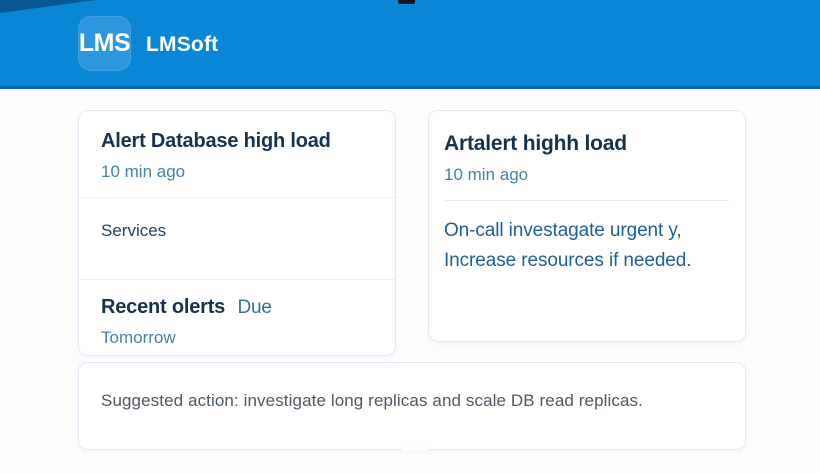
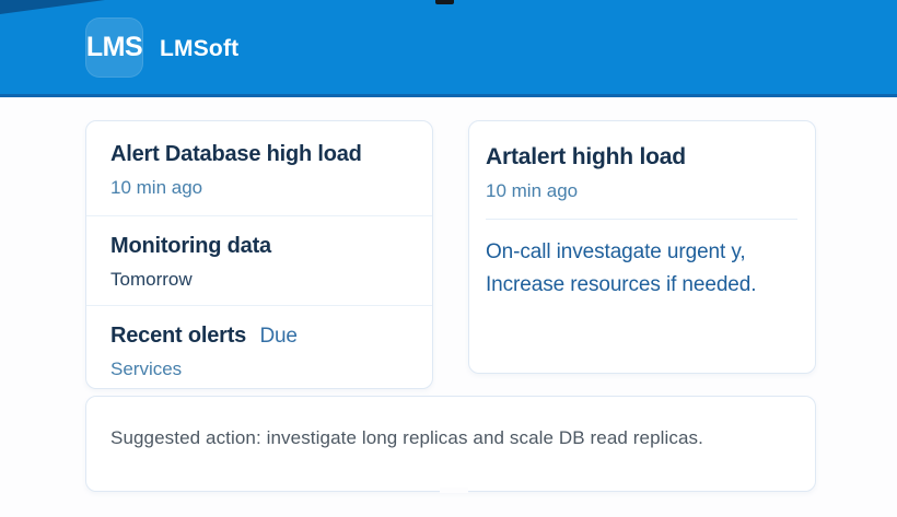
  LMS
  LMSoft
  Alert Database high load
  10 min ago
+ Monitoring data
- Services
+ Tomorrow
  Recent olerts Due
- Tomorrow
+ Services
  Artalert highh load
  10 min ago
  On-call investagate urgent y,
  Increase resources if needed.
  Suggested action: investigate long replicas and scale DB read replicas.
